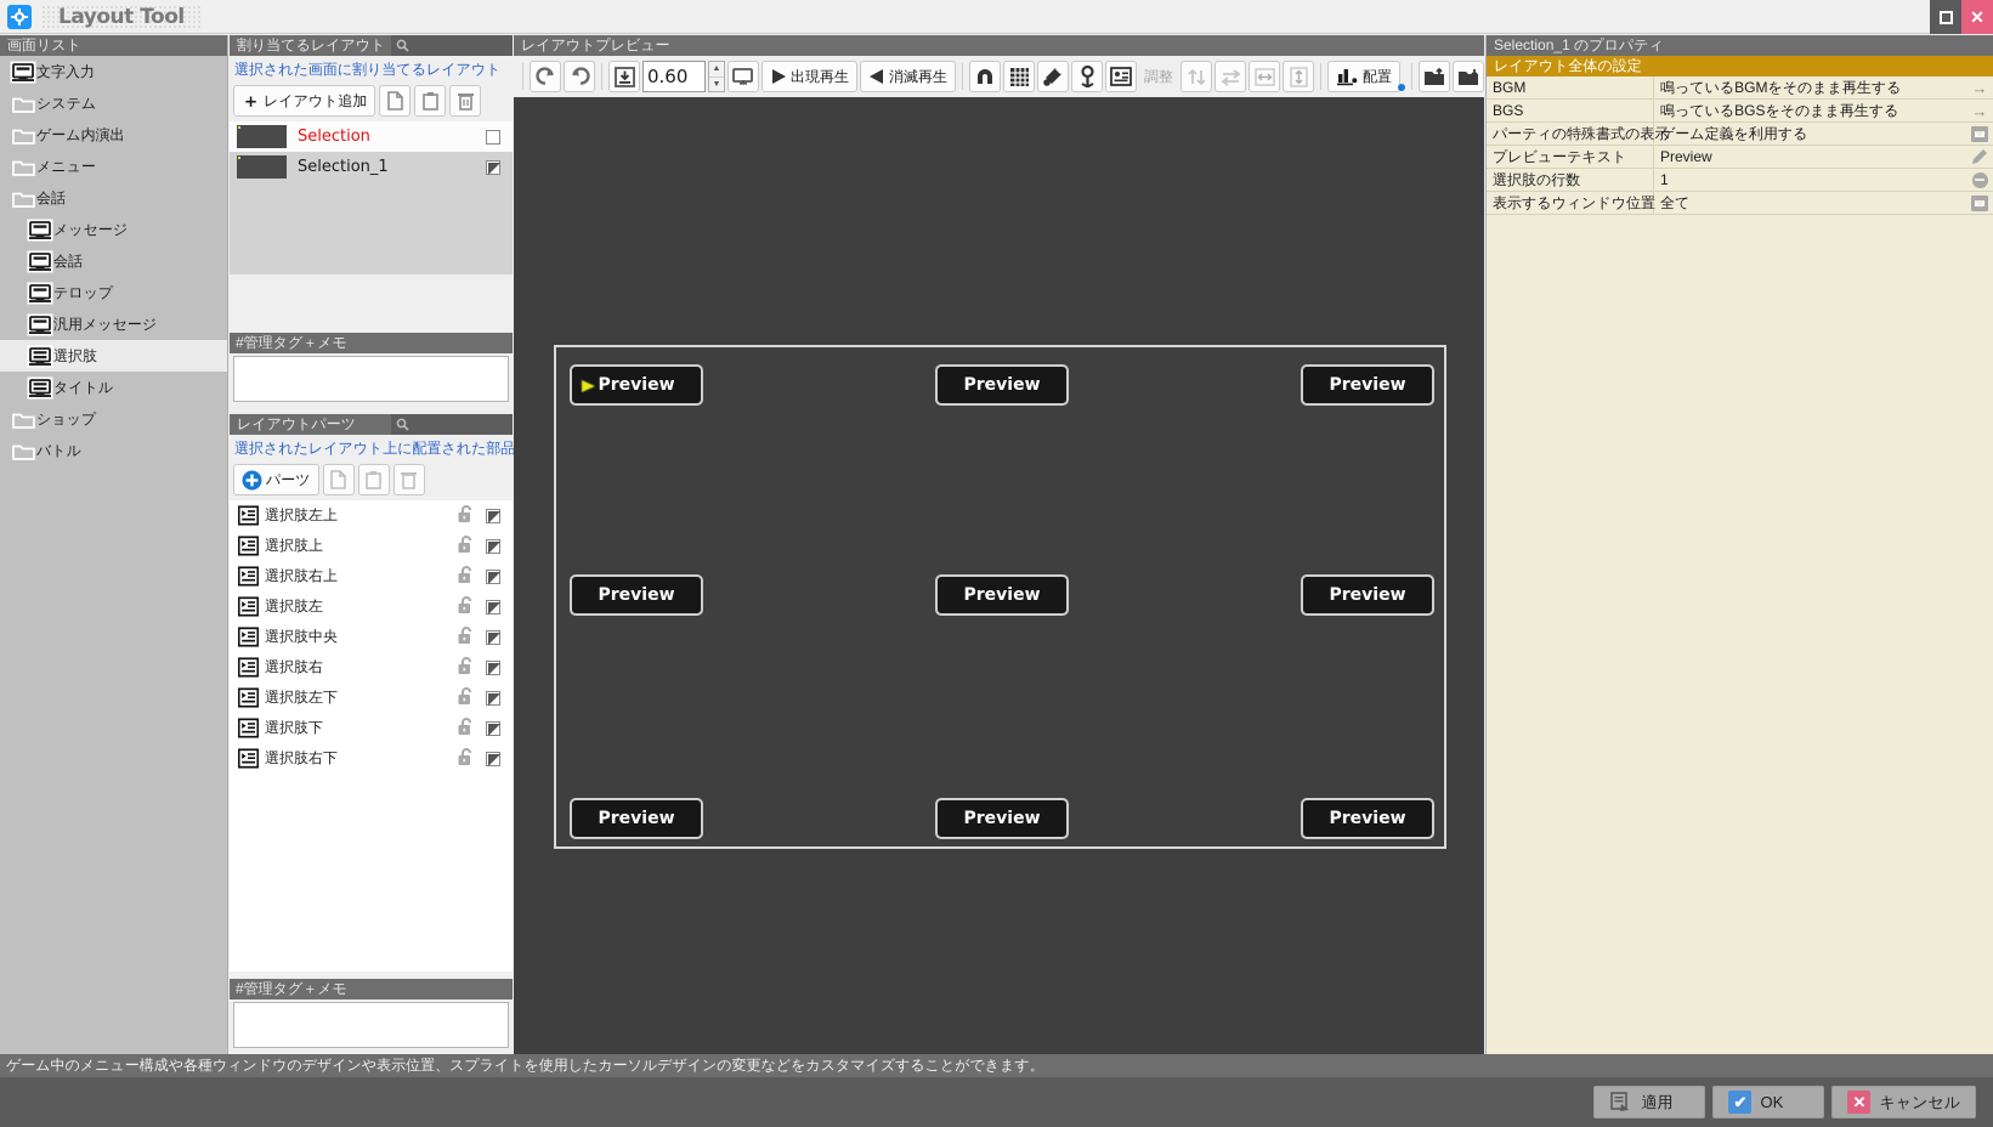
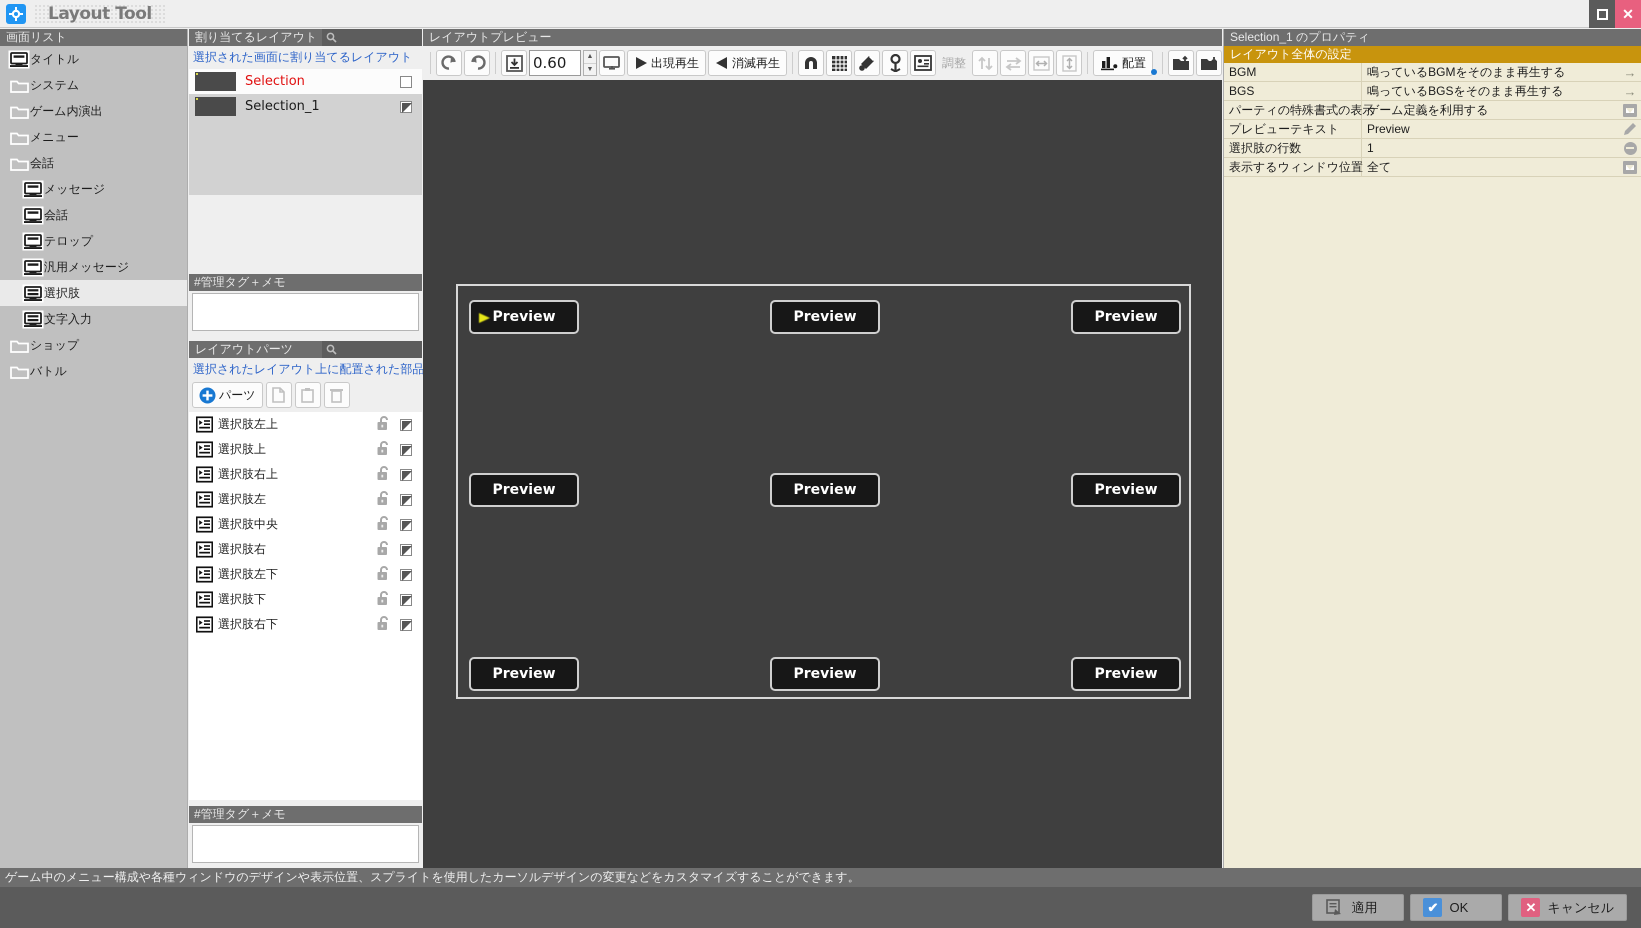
  Layout Tool
  ✕
  画面リスト
- 文字入力
+ タイトル
  システム
  ゲーム内演出
  メニュー
  会話
  メッセージ
  会話
  テロップ
  汎用メッセージ
  選択肢
- タイトル
+ 文字入力
  ショップ
  バトル
  割り当てるレイアウト
  選択された画面に割り当てるレイアウト
- ＋
- レイアウト追加
  Selection
  Selection_1
  #管理タグ＋メモ
  レイアウトパーツ
  選択されたレイアウト上に配置された部品
  パーツ
  選択肢左上
  選択肢上
  選択肢右上
  選択肢左
  選択肢中央
  選択肢右
  選択肢左下
  選択肢下
  選択肢右下
  #管理タグ＋メモ
  レイアウトプレビュー
  0.60
  出現再生
  消滅再生
  調整
  配置
  Preview
  Preview
  Preview
  Preview
  Preview
  Preview
  Preview
  Preview
  Preview
  Selection_1 のプロパティ
  レイアウト全体の設定
  BGM
  鳴っているBGMをそのまま再生する
  →
  BGS
  鳴っているBGSをそのまま再生する
  →
  パーティの特殊書式の表
  ゲーム定義を利用する
  プレビューテキスト
  Preview
  選択肢の行数
  1
  表示するウィンドウ位置
  全て
  ゲーム中のメニュー構成や各種ウィンドウのデザインや表示位置、スプライトを使用したカーソルデザインの変更などをカスタマイズすることができます。
  適用
  ✔
  OK
  ✕
  キャンセル
